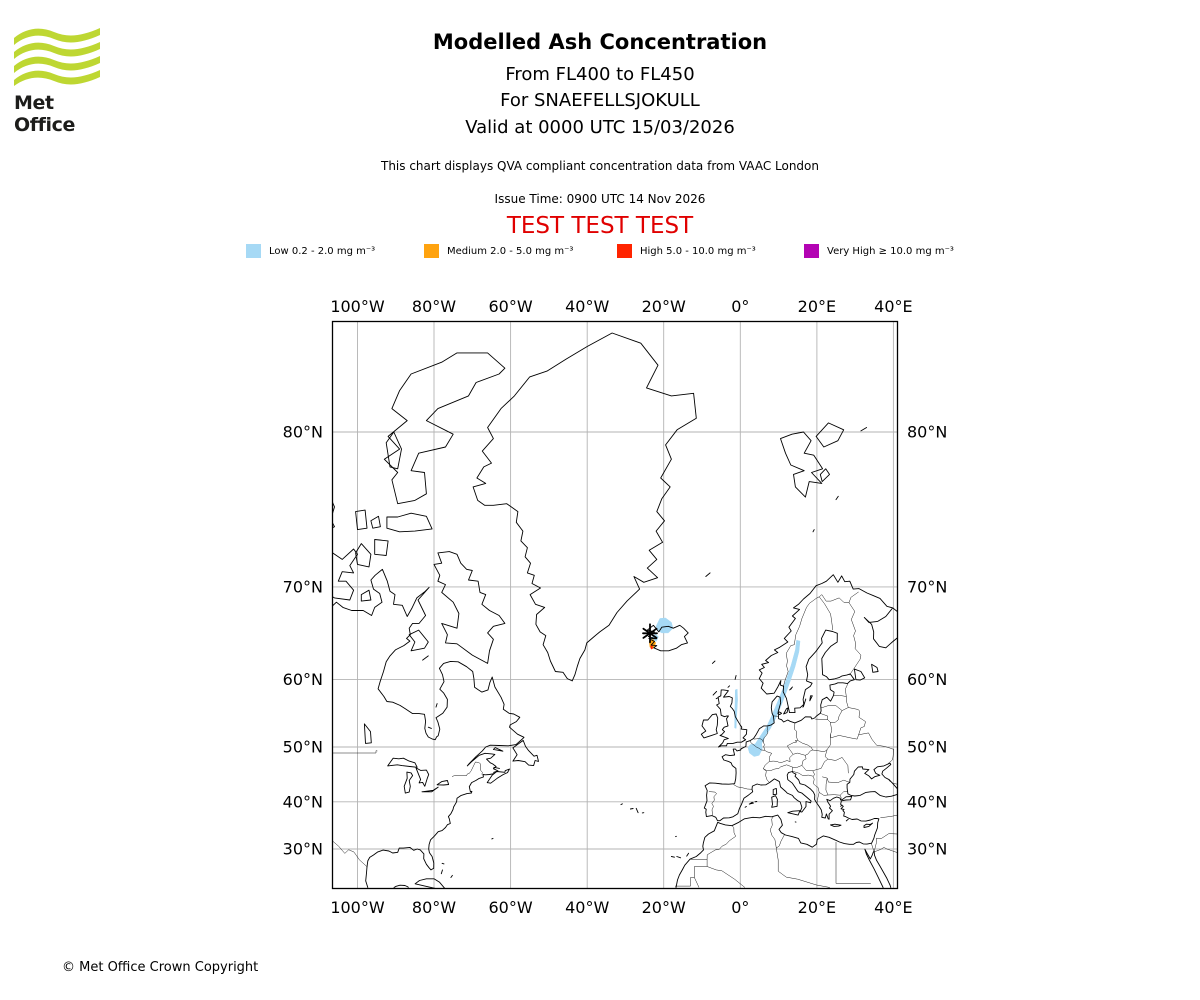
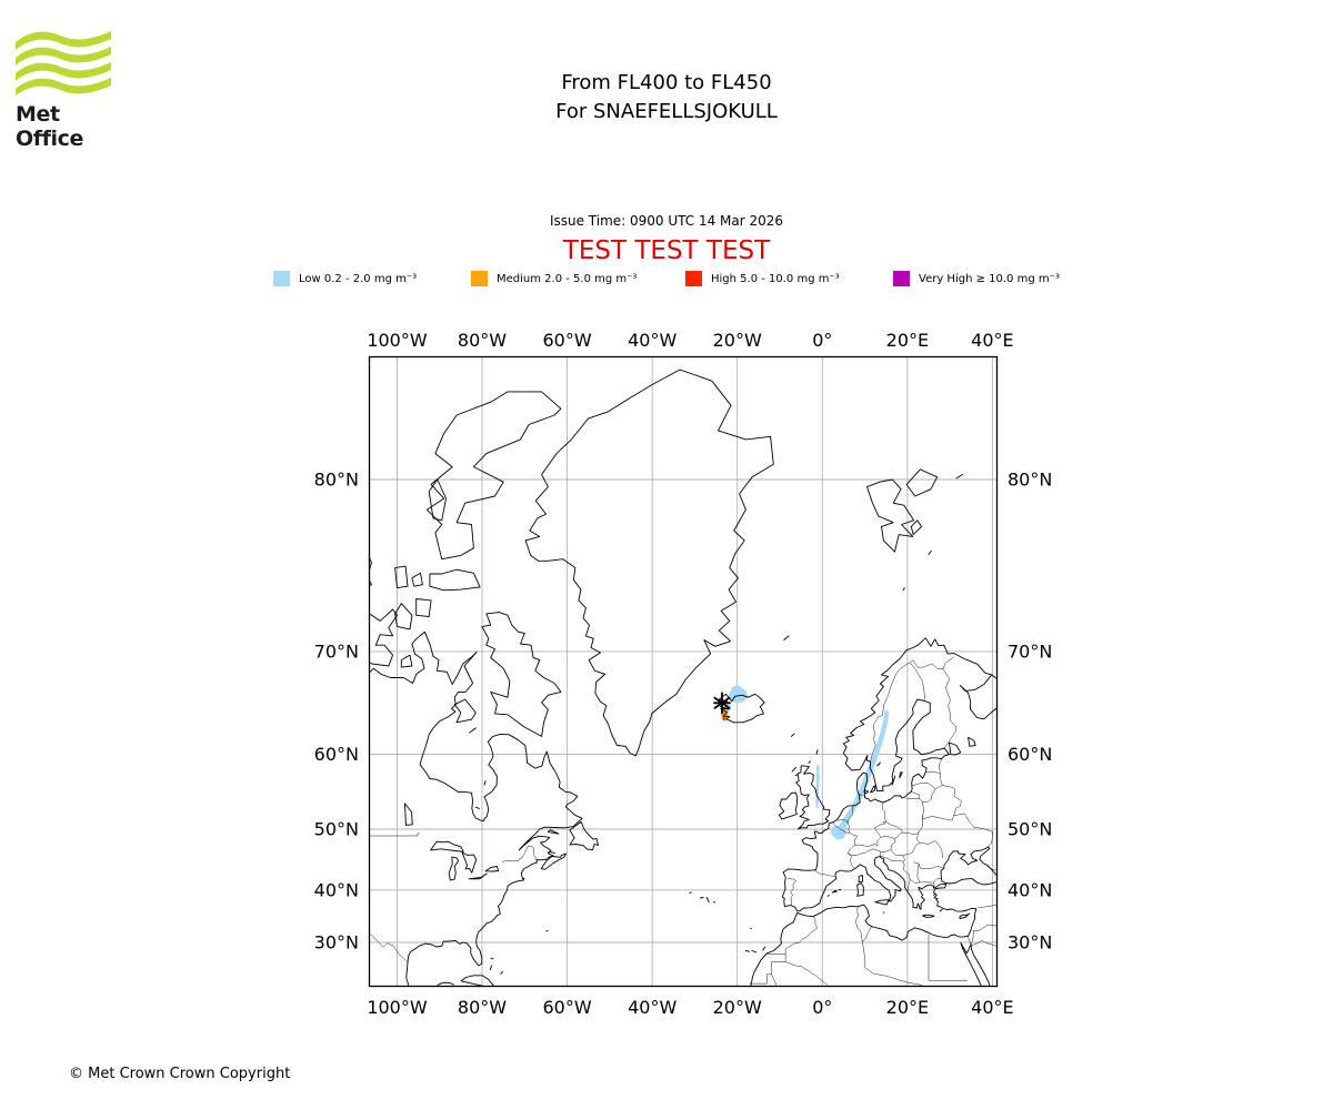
  Met Office
- Modelled Ash Concentration
  From FL400 to FL450
  For SNAEFELLSJOKULL
- Valid at 0000 UTC 15/03/2026
- This chart displays QVA compliant concentration data from VAAC London
- Issue Time: 0900 UTC 14 Nov 2026
+ Issue Time: 0900 UTC 14 Mar 2026
  TEST TEST TEST
  Low 0.2 - 2.0 mg m⁻³
  Medium 2.0 - 5.0 mg m⁻³
  High 5.0 - 10.0 mg m⁻³
  Very High ≥ 10.0 mg m⁻³
  100°W
  100°W
  80°W
  80°W
  60°W
  60°W
  40°W
  40°W
  20°W
  20°W
  0°
  0°
  20°E
  20°E
  40°E
  40°E
  30°N
  30°N
  40°N
  40°N
  50°N
  50°N
  60°N
  60°N
  70°N
  70°N
  80°N
  80°N
- © Met Office Crown Copyright
+ © Met Crown Crown Copyright
